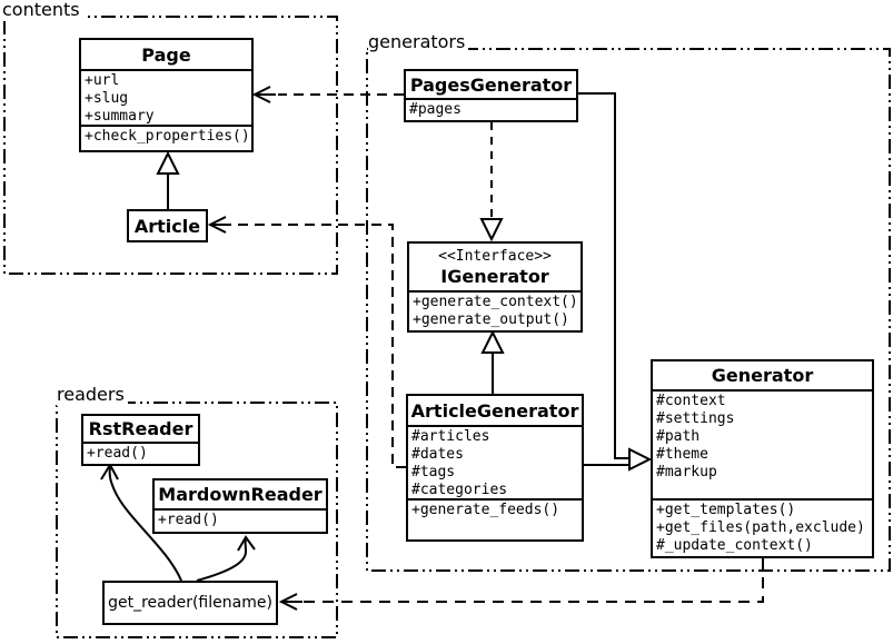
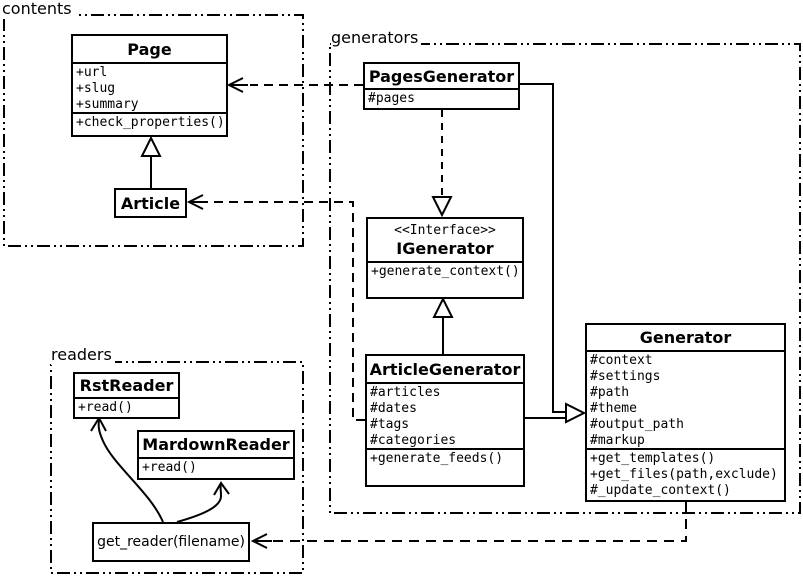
  contents
  generators
  readers
  Page
  +url
  +slug
  +summary
  +check_properties()
  Article
  PagesGenerator
  #pages
  <<Interface>>
  IGenerator
  +generate_context()
- +generate_output()
  ArticleGenerator
  #articles
  #dates
  #tags
  #categories
  +generate_feeds()
  Generator
  #context
  #settings
  #path
  #theme
+ #output_path
  #markup
  +get_templates()
  +get_files(path,exclude)
  #_update_context()
  RstReader
  +read()
  MardownReader
  +read()
  get_reader(filename)
